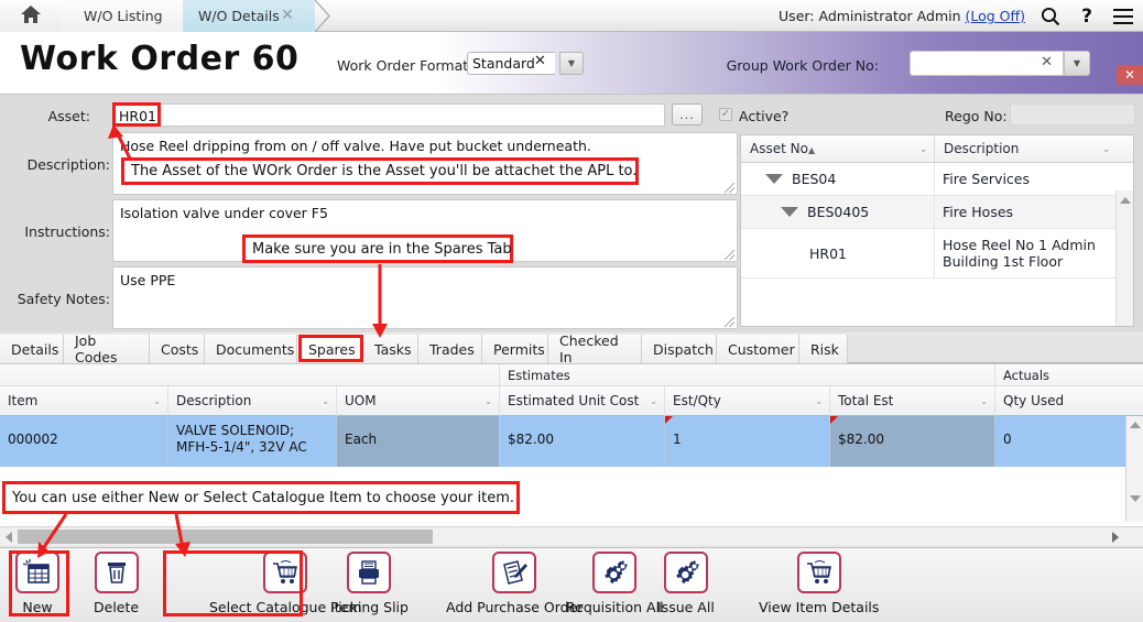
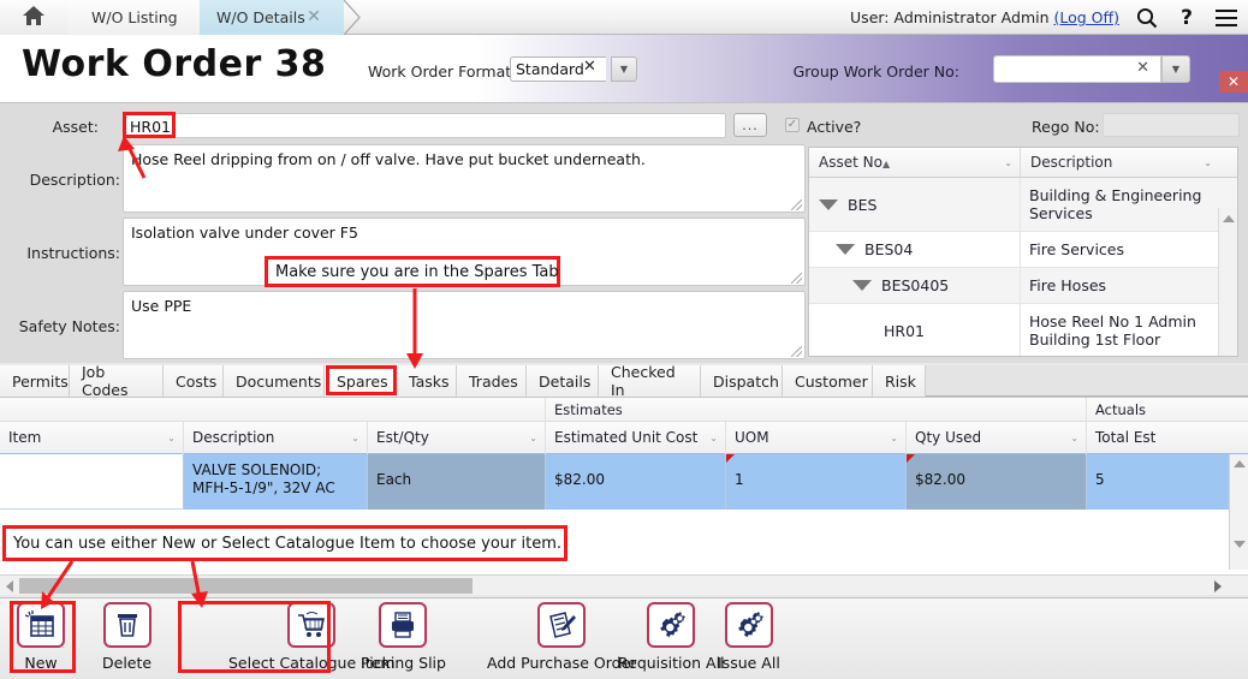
  W/O Listing
  W/O Details
  ✕
  User: Administrator Admin (Log Off)
  ?
  ✕
- Work Order 60
+ Work Order 38
  Work Order Format
  Standard
  ✕
  ▼
  Group Work Order No:
  ✕
  ▼
  Asset:
  HR01
  ...
  ✓
  Active?
  Rego No:
  Description:
  ose Reel dripping from on / off valve. Have put bucket underneath.
  Instructions:
  Isolation valve under cover F5
  Safety Notes:
  Use PPE
  Asset No▲
  ⌄
  Description
  ⌄
+ BES
+ Building & Engineering Services
  BES04
  Fire Services
  BES0405
  Fire Hoses
  HR01
  Hose Reel No 1 Admin Building 1st Floor
- Details
+ Permits
  Job Codes
  Costs
  Documents
  Spares
  Tasks
  Trades
- Permits
+ Details
  Checked In
  Dispatch
  Customer
  Risk
  Estimates
  Actuals
  Item
  ⌄
  Description
  ⌄
- UOM
+ Est/Qty
  ⌄
  Estimated Unit Cost
  ⌄
- Est/Qty
+ UOM
  ⌄
- Total Est
+ Qty Used
  ⌄
- Qty Used
+ Total Est
- 000002
- VALVE SOLENOID; MFH-5-1/4", 32V AC
+ VALVE SOLENOID; MFH-5-1/9", 32V AC
  Each
  $82.00
  1
  $82.00
- 0
+ 5
  New
  Delete
  Select Catalogue Item
  Picking Slip
  Add Purchase Order
  Requisition All
  Issue All
- View Item Details
- The Asset of the WOrk Order is the Asset you'll be attachet the APL to.
  Make sure you are in the Spares Tab
  You can use either New or Select Catalogue Item to choose your item.
